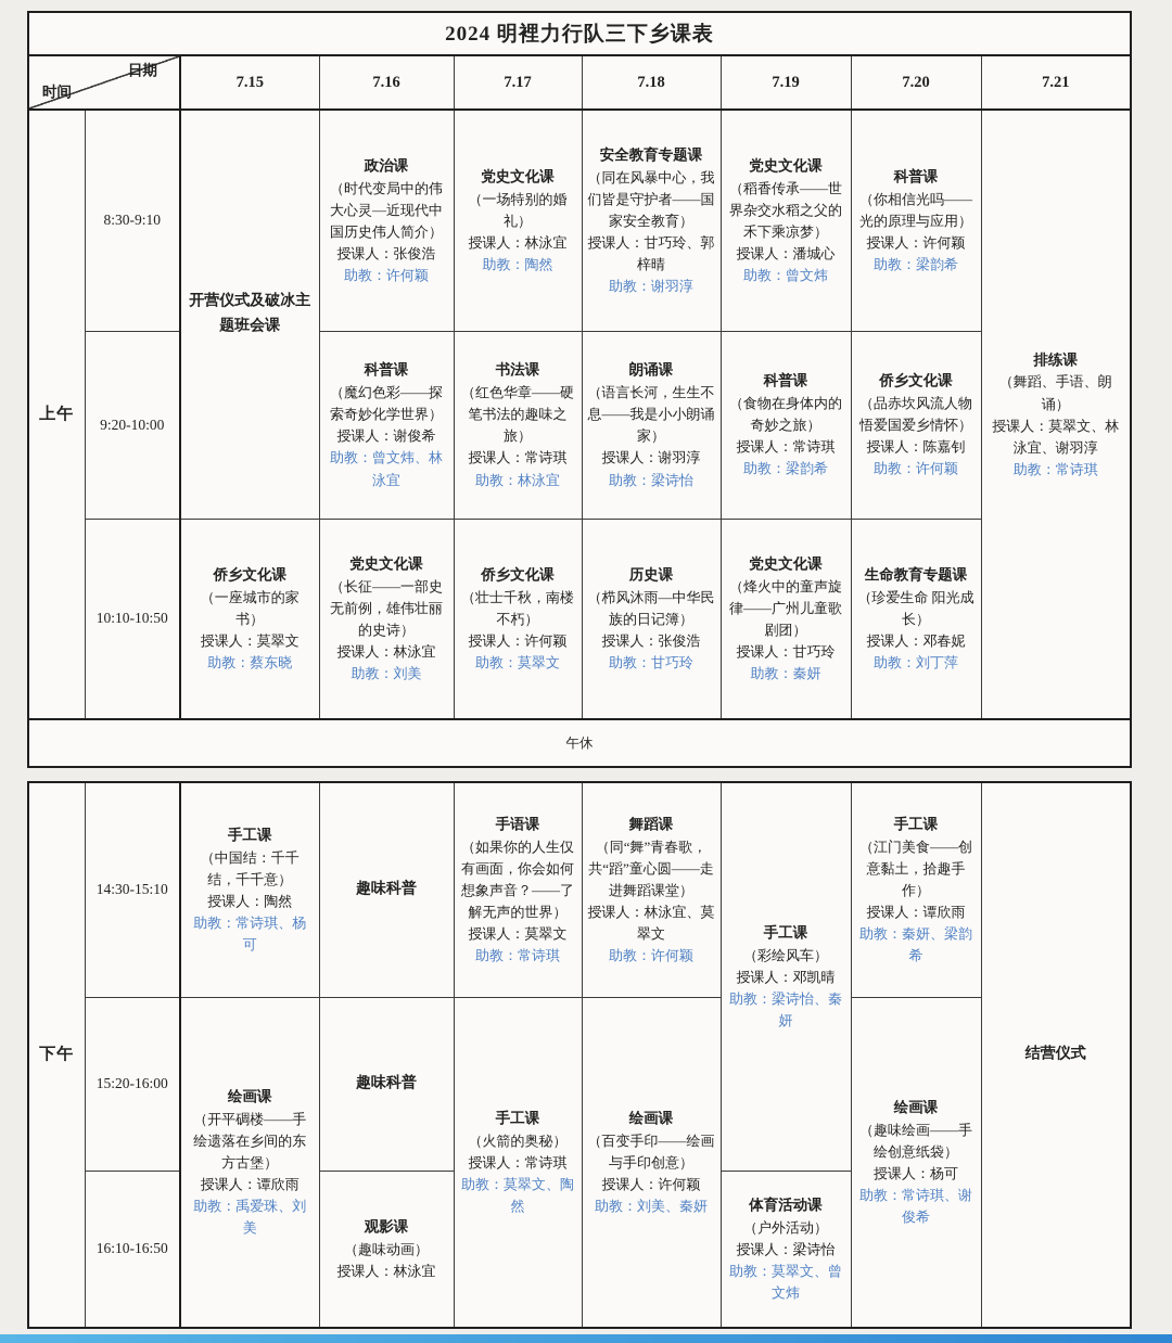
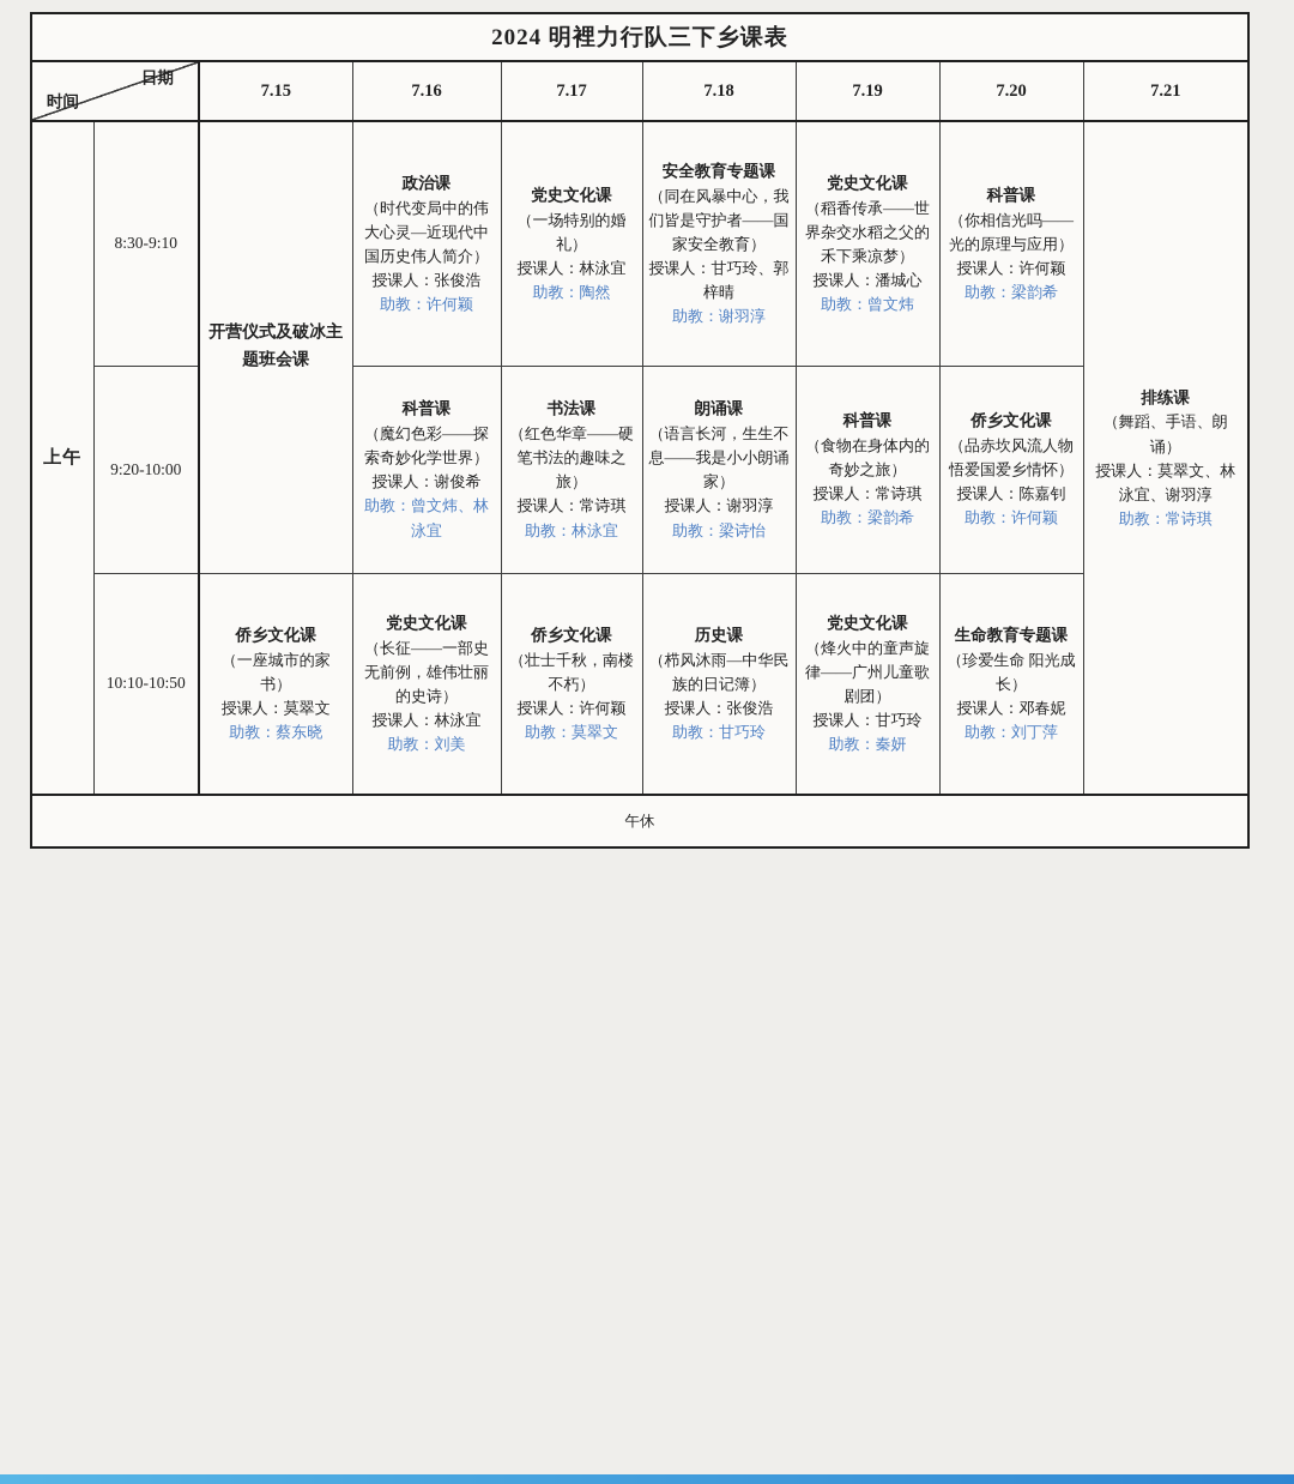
  2024 明裡力行队三下乡课表
  日期 时间	7.15	7.16	7.17	7.18	7.19	7.20	7.21
  上午	8:30-9:10	开营仪式及破冰主题班会课	政治课 （时代变局中的伟大心灵—近现代中国历史伟人简介） 授课人：张俊浩 助教：许何颖	党史文化课 （一场特别的婚礼） 授课人：林泳宜 助教：陶然	安全教育专题课 （同在风暴中心，我们皆是守护者——国家安全教育） 授课人：甘巧玲、郭梓晴 助教：谢羽淳	党史文化课 （稻香传承——世界杂交水稻之父的禾下乘凉梦） 授课人：潘城心 助教：曾文炜	科普课 （你相信光吗——光的原理与应用） 授课人：许何颖 助教：梁韵希	排练课 （舞蹈、手语、朗诵） 授课人：莫翠文、林泳宜、谢羽淳 助教：常诗琪
  9:20-10:00	科普课 （魔幻色彩——探索奇妙化学世界） 授课人：谢俊希 助教：曾文炜、林泳宜	书法课 （红色华章——硬笔书法的趣味之旅） 授课人：常诗琪 助教：林泳宜	朗诵课 （语言长河，生生不息——我是小小朗诵家） 授课人：谢羽淳 助教：梁诗怡	科普课 （食物在身体内的奇妙之旅） 授课人：常诗琪 助教：梁韵希	侨乡文化课 （品赤坎风流人物 悟爱国爱乡情怀） 授课人：陈嘉钊 助教：许何颖
  10:10-10:50	侨乡文化课 （一座城市的家书） 授课人：莫翠文 助教：蔡东晓	党史文化课 （长征——一部史无前例，雄伟壮丽的史诗） 授课人：林泳宜 助教：刘美	侨乡文化课 （壮士千秋，南楼不朽） 授课人：许何颖 助教：莫翠文	历史课 （栉风沐雨—中华民族的日记簿） 授课人：张俊浩 助教：甘巧玲	党史文化课 （烽火中的童声旋律——广州儿童歌剧团） 授课人：甘巧玲 助教：秦妍	生命教育专题课 （珍爱生命 阳光成长） 授课人：邓春妮 助教：刘丁萍
  午休
- 下午	14:30-15:10	手工课 （中国结：千千结，千千意） 授课人：陶然 助教：常诗琪、杨可	趣味科普	手语课 （如果你的人生仅有画面，你会如何想象声音？——了解无声的世界） 授课人：莫翠文 助教：常诗琪	舞蹈课 （同“舞”青春歌，共“蹈”童心圆——走进舞蹈课堂） 授课人：林泳宜、莫翠文 助教：许何颖	手工课 （彩绘风车） 授课人：邓凯晴 助教：梁诗怡、秦妍	手工课 （江门美食——创意黏土，拾趣手作） 授课人：谭欣雨 助教：秦妍、梁韵希	结营仪式
- 15:20-16:00	绘画课 （开平碉楼——手绘遗落在乡间的东方古堡） 授课人：谭欣雨 助教：禹爱珠、刘美	趣味科普	手工课 （火箭的奥秘） 授课人：常诗琪 助教：莫翠文、陶然	绘画课 （百变手印——绘画与手印创意） 授课人：许何颖 助教：刘美、秦妍	绘画课 （趣味绘画——手绘创意纸袋） 授课人：杨可 助教：常诗琪、谢俊希
- 16:10-16:50	观影课 （趣味动画） 授课人：林泳宜	体育活动课 （户外活动） 授课人：梁诗怡 助教：莫翠文、曾文炜
